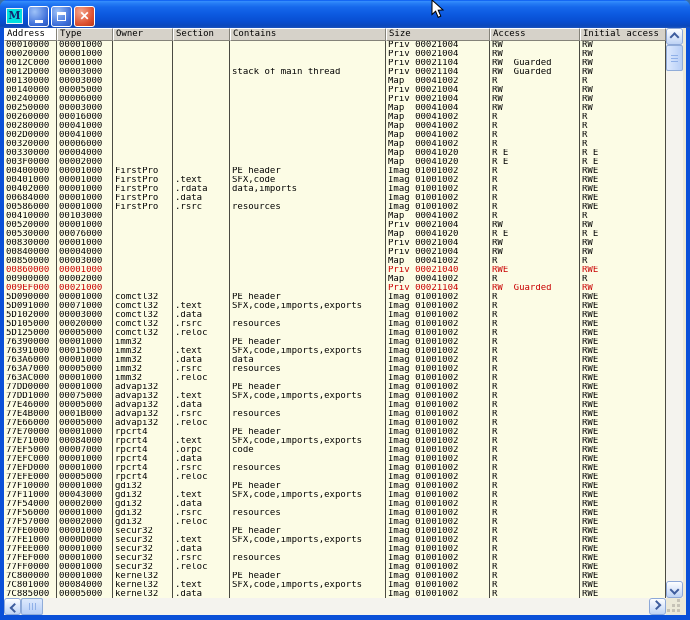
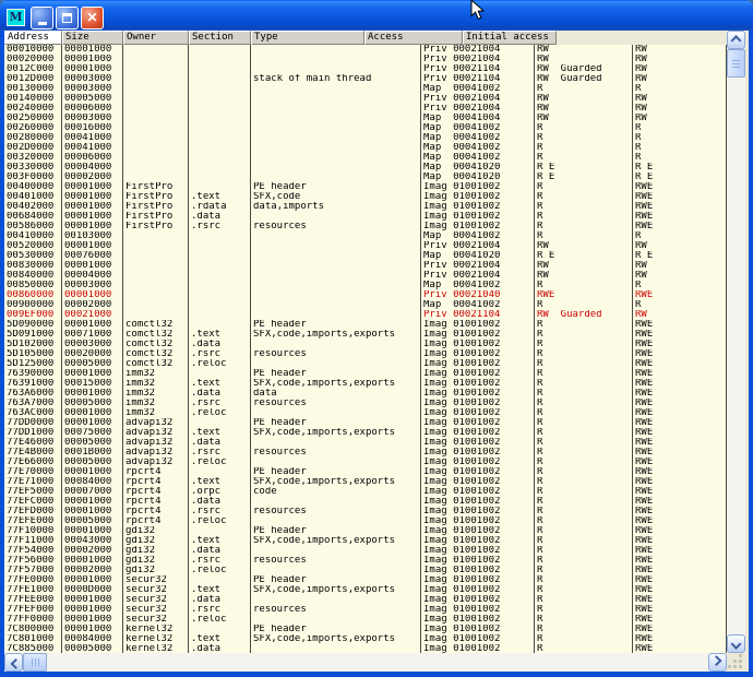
  M
  ✕
  Address
- Type
+ Size
  Owner
  Section
- Contains
- Size
+ Type
  Access
  Initial access
  00010000
  00001000
  Priv 00021004
  RW
  RW
  00020000
  00001000
  Priv 00021004
  RW
  RW
  0012C000
  00001000
  Priv 00021104
  RW Guarded
  RW
  0012D000
  00003000
  stack of main thread
  Priv 00021104
  RW Guarded
  RW
  00130000
  00003000
  Map 00041002
  R
  R
  00140000
  00005000
  Priv 00021004
  RW
  RW
  00240000
  00006000
  Priv 00021004
  RW
  RW
  00250000
  00003000
  Map 00041004
  RW
  RW
  00260000
  00016000
  Map 00041002
  R
  R
  00280000
  00041000
  Map 00041002
  R
  R
  002D0000
  00041000
  Map 00041002
  R
  R
  00320000
  00006000
  Map 00041002
  R
  R
  00330000
  00004000
  Map 00041020
  R E
  R E
  003F0000
  00002000
  Map 00041020
  R E
  R E
  00400000
  00001000
  FirstPro
  PE header
  Imag 01001002
  R
  RWE
  00401000
  00001000
  FirstPro
  .text
  SFX,code
  Imag 01001002
  R
  RWE
  00402000
  00001000
  FirstPro
  .rdata
  data,imports
  Imag 01001002
  R
  RWE
  00684000
  00001000
  FirstPro
  .data
  Imag 01001002
  R
  RWE
  00586000
  00001000
  FirstPro
  .rsrc
  resources
  Imag 01001002
  R
  RWE
  00410000
  00103000
  Map 00041002
  R
  R
  00520000
  00001000
  Priv 00021004
  RW
  RW
  00530000
  00076000
  Map 00041020
  R E
  R E
  00830000
  00001000
  Priv 00021004
  RW
  RW
  00840000
  00004000
  Priv 00021004
  RW
  RW
  00850000
  00003000
  Map 00041002
  R
  R
  00860000
  00001000
  Priv 00021040
  RWE
  RWE
  00900000
  00002000
  Map 00041002
  R
  R
  009EF000
  00021000
  Priv 00021104
  RW Guarded
  RW
  5D090000
  00001000
  comctl32
  PE header
  Imag 01001002
  R
  RWE
  5D091000
  00071000
  comctl32
  .text
  SFX,code,imports,exports
  Imag 01001002
  R
  RWE
  5D102000
  00003000
  comctl32
  .data
  Imag 01001002
  R
  RWE
  5D105000
  00020000
  comctl32
  .rsrc
  resources
  Imag 01001002
  R
  RWE
  5D125000
  00005000
  comctl32
  .reloc
  Imag 01001002
  R
  RWE
  76390000
  00001000
  imm32
  PE header
  Imag 01001002
  R
  RWE
  76391000
  00015000
  imm32
  .text
  SFX,code,imports,exports
  Imag 01001002
  R
  RWE
  763A6000
  00001000
  imm32
  .data
  data
  Imag 01001002
  R
  RWE
  763A7000
  00005000
  imm32
  .rsrc
  resources
  Imag 01001002
  R
  RWE
  763AC000
  00001000
  imm32
  .reloc
  Imag 01001002
  R
  RWE
  77DD0000
  00001000
  advapi32
  PE header
  Imag 01001002
  R
  RWE
  77DD1000
  00075000
  advapi32
  .text
  SFX,code,imports,exports
  Imag 01001002
  R
  RWE
  77E46000
  00005000
  advapi32
  .data
  Imag 01001002
  R
  RWE
  77E4B000
  0001B000
  advapi32
  .rsrc
  resources
  Imag 01001002
  R
  RWE
  77E66000
  00005000
  advapi32
  .reloc
  Imag 01001002
  R
  RWE
  77E70000
  00001000
  rpcrt4
  PE header
  Imag 01001002
  R
  RWE
  77E71000
  00084000
  rpcrt4
  .text
  SFX,code,imports,exports
  Imag 01001002
  R
  RWE
  77EF5000
  00007000
  rpcrt4
  .orpc
  code
  Imag 01001002
  R
  RWE
  77EFC000
  00001000
  rpcrt4
  .data
  Imag 01001002
  R
  RWE
  77EFD000
  00001000
  rpcrt4
  .rsrc
  resources
  Imag 01001002
  R
  RWE
  77EFE000
  00005000
  rpcrt4
  .reloc
  Imag 01001002
  R
  RWE
  77F10000
  00001000
  gdi32
  PE header
  Imag 01001002
  R
  RWE
  77F11000
  00043000
  gdi32
  .text
  SFX,code,imports,exports
  Imag 01001002
  R
  RWE
  77F54000
  00002000
  gdi32
  .data
  Imag 01001002
  R
  RWE
  77F56000
  00001000
  gdi32
  .rsrc
  resources
  Imag 01001002
  R
  RWE
  77F57000
  00002000
  gdi32
  .reloc
  Imag 01001002
  R
  RWE
  77FE0000
  00001000
  secur32
  PE header
  Imag 01001002
  R
  RWE
  77FE1000
  0000D000
  secur32
  .text
  SFX,code,imports,exports
  Imag 01001002
  R
  RWE
  77FEE000
  00001000
  secur32
  .data
  Imag 01001002
  R
  RWE
  77FEF000
  00001000
  secur32
  .rsrc
  resources
  Imag 01001002
  R
  RWE
  77FF0000
  00001000
  secur32
  .reloc
  Imag 01001002
  R
  RWE
  7C800000
  00001000
  kernel32
  PE header
  Imag 01001002
  R
  RWE
  7C801000
  00084000
  kernel32
  .text
  SFX,code,imports,exports
  Imag 01001002
  R
  RWE
  7C885000
  00005000
  kernel32
  .data
  Imag 01001002
  R
  RWE
